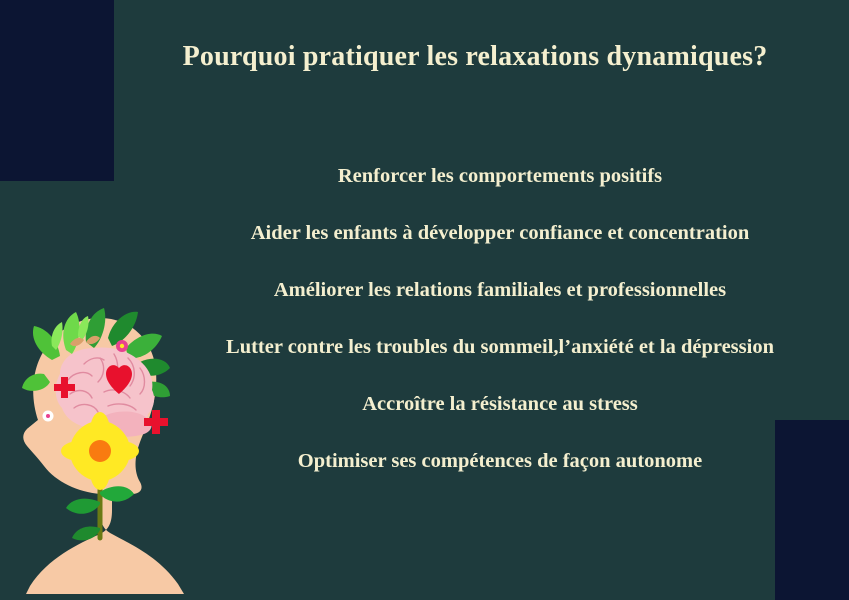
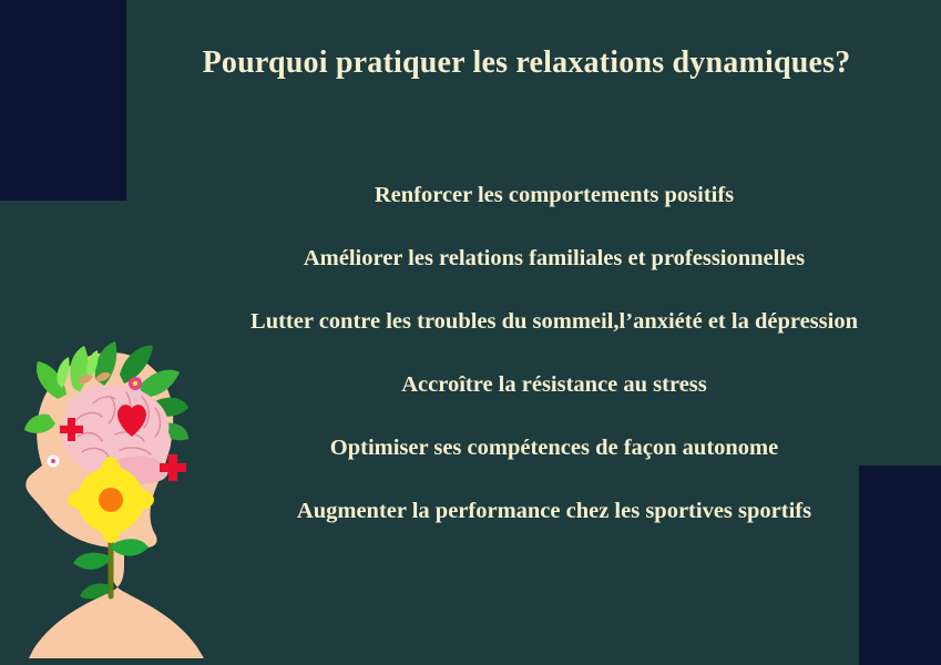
  Pourquoi pratiquer les relaxations dynamiques?
  Renforcer les comportements positifs
- Aider les enfants à développer confiance et concentration
  Améliorer les relations familiales et professionnelles
  Lutter contre les troubles du sommeil,l’anxiété et la dépression
  Accroître la résistance au stress
  Optimiser ses compétences de façon autonome
+ Augmenter la performance chez les sportives sportifs
